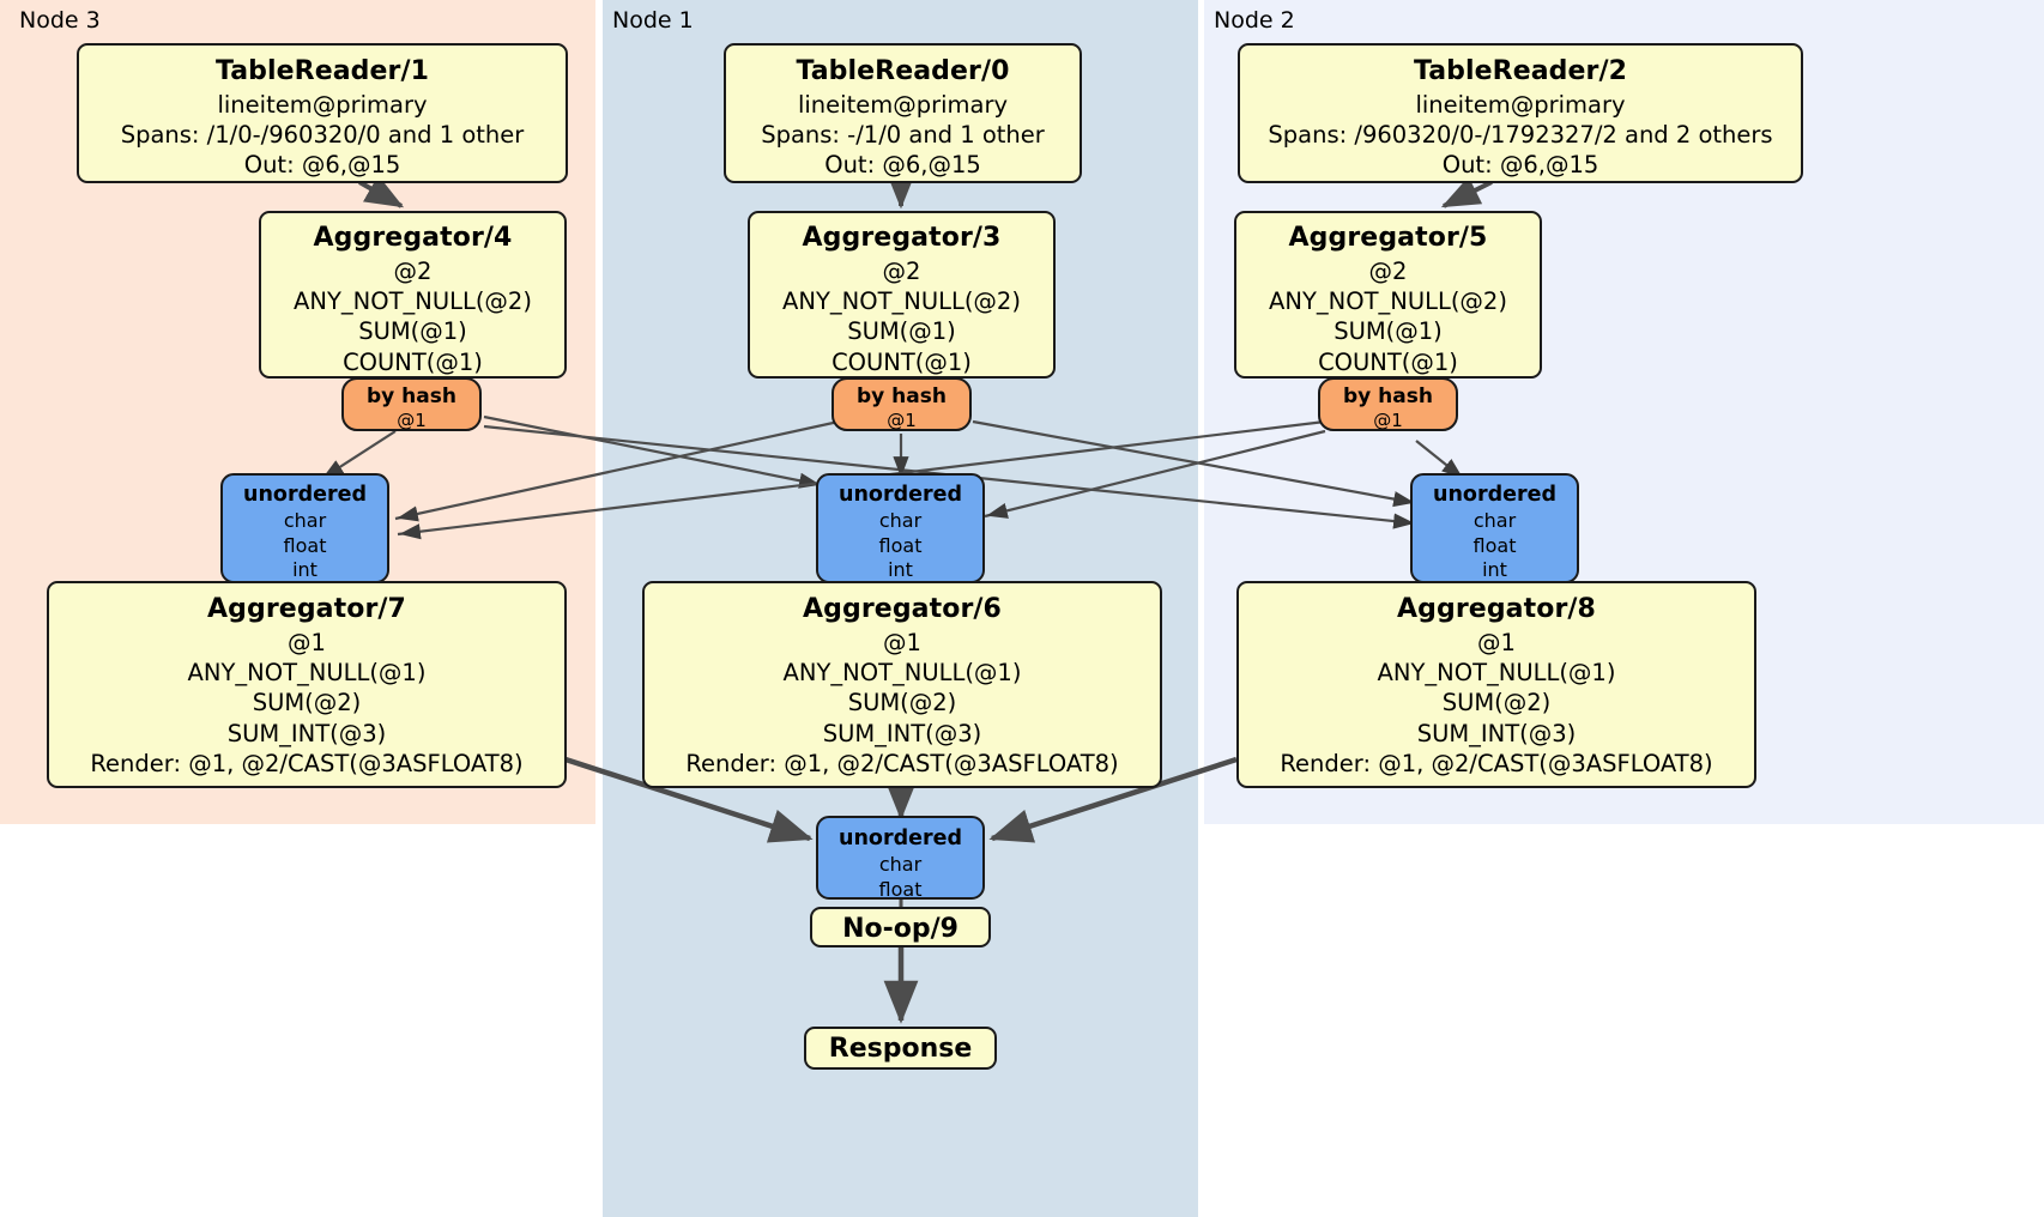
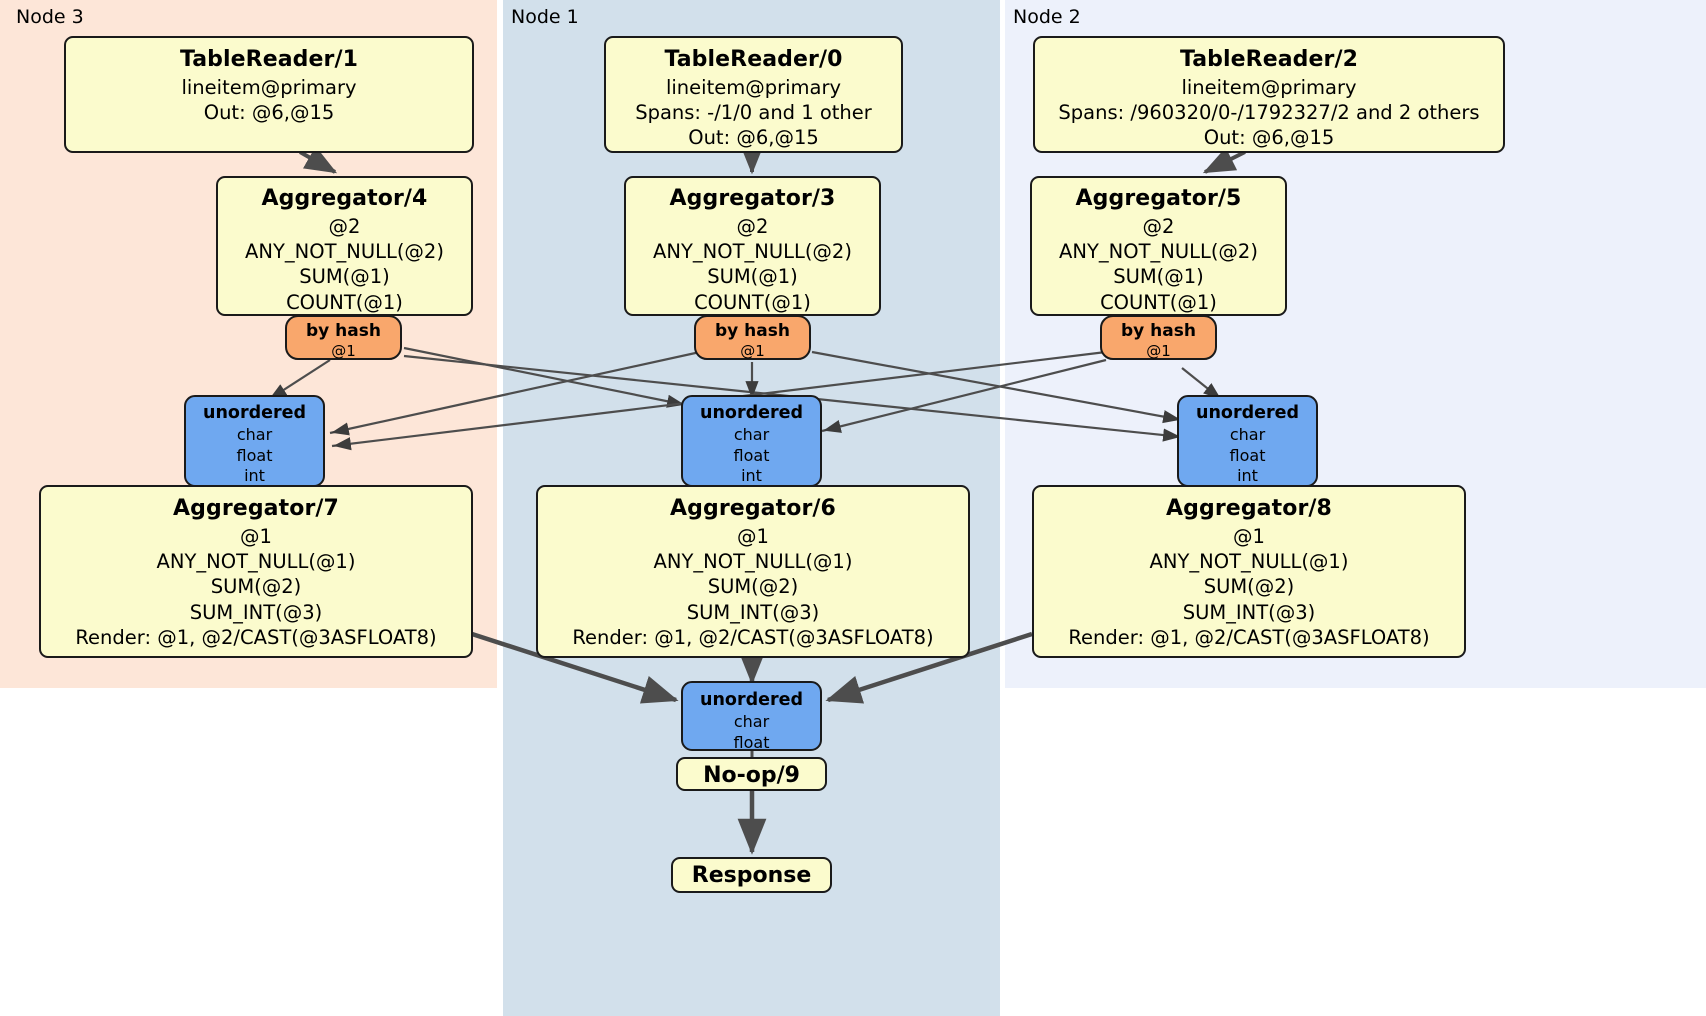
  Node 3
  Node 1
  Node 2
  TableReader/1
  lineitem@primary
- Spans: /1/0-/960320/0 and 1 other
  Out: @6,@15
  TableReader/0
  lineitem@primary
  Spans: -/1/0 and 1 other
  Out: @6,@15
  TableReader/2
  lineitem@primary
  Spans: /960320/0-/1792327/2 and 2 others
  Out: @6,@15
  Aggregator/4
  @2
  ANY_NOT_NULL(@2)
  SUM(@1)
  COUNT(@1)
  Aggregator/3
  @2
  ANY_NOT_NULL(@2)
  SUM(@1)
  COUNT(@1)
  Aggregator/5
  @2
  ANY_NOT_NULL(@2)
  SUM(@1)
  COUNT(@1)
  by hash
  @1
  by hash
  @1
  by hash
  @1
  unordered
  char
  float
  int
  unordered
  char
  float
  int
  unordered
  char
  float
  int
  Aggregator/7
  @1
  ANY_NOT_NULL(@1)
  SUM(@2)
  SUM_INT(@3)
  Render: @1, @2/CAST(@3ASFLOAT8)
  Aggregator/6
  @1
  ANY_NOT_NULL(@1)
  SUM(@2)
  SUM_INT(@3)
  Render: @1, @2/CAST(@3ASFLOAT8)
  Aggregator/8
  @1
  ANY_NOT_NULL(@1)
  SUM(@2)
  SUM_INT(@3)
  Render: @1, @2/CAST(@3ASFLOAT8)
  unordered
  char
  float
  No-op/9
  Response
